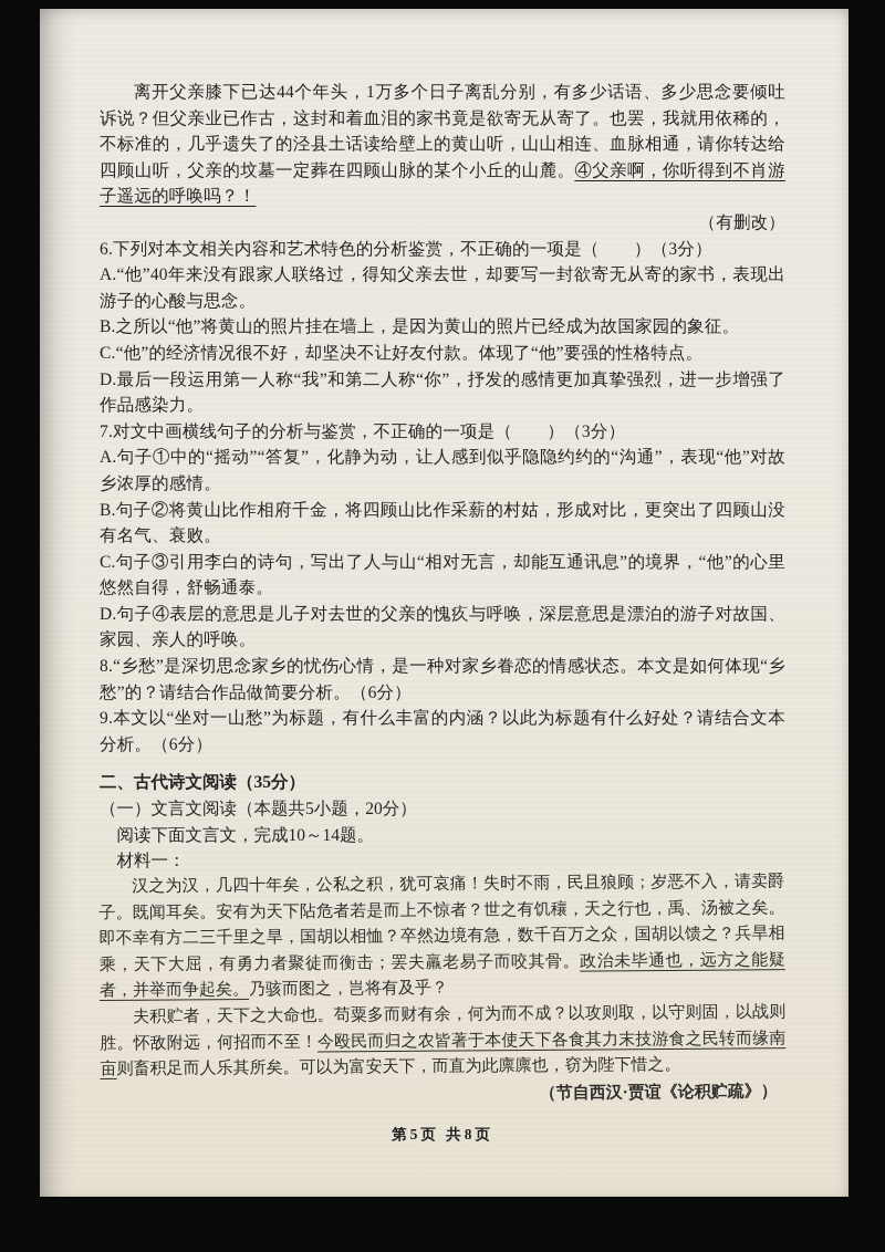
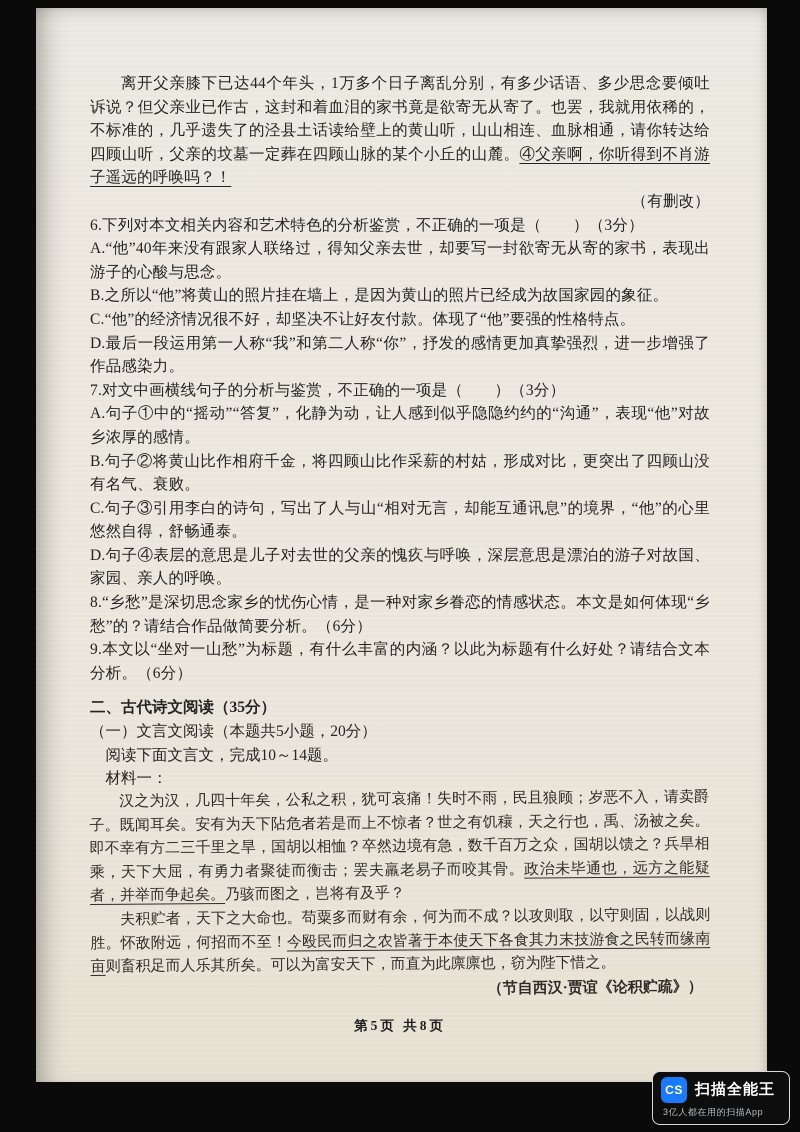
+ CS
+ 扫描全能王
+ 3亿人都在用的扫描App
